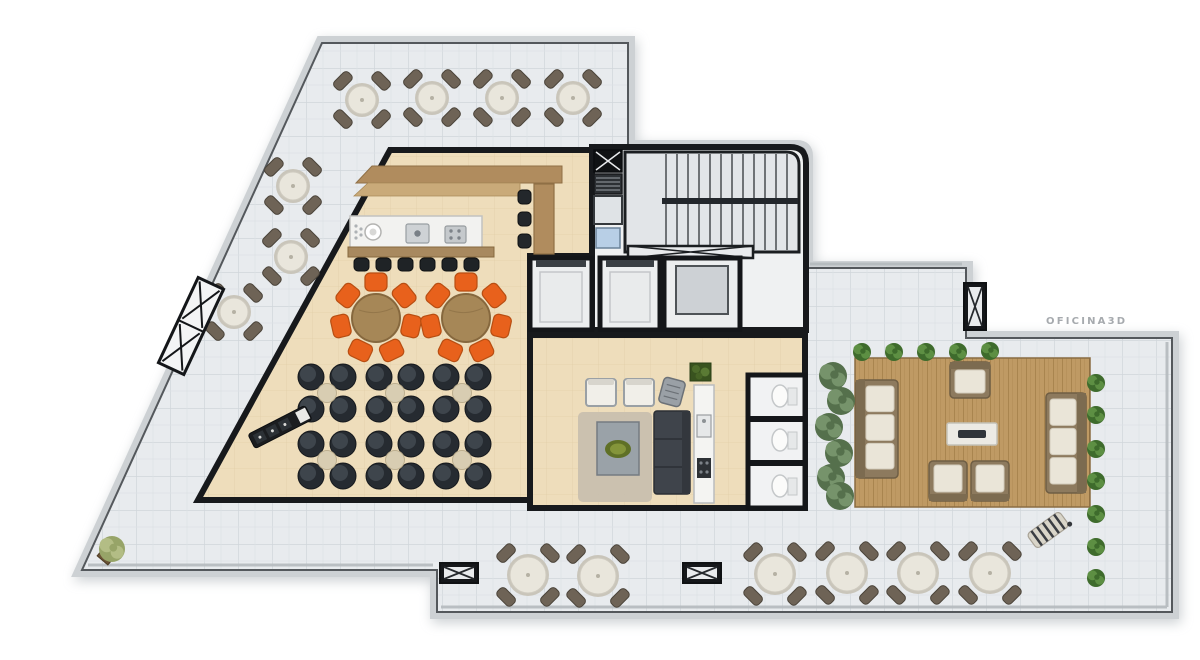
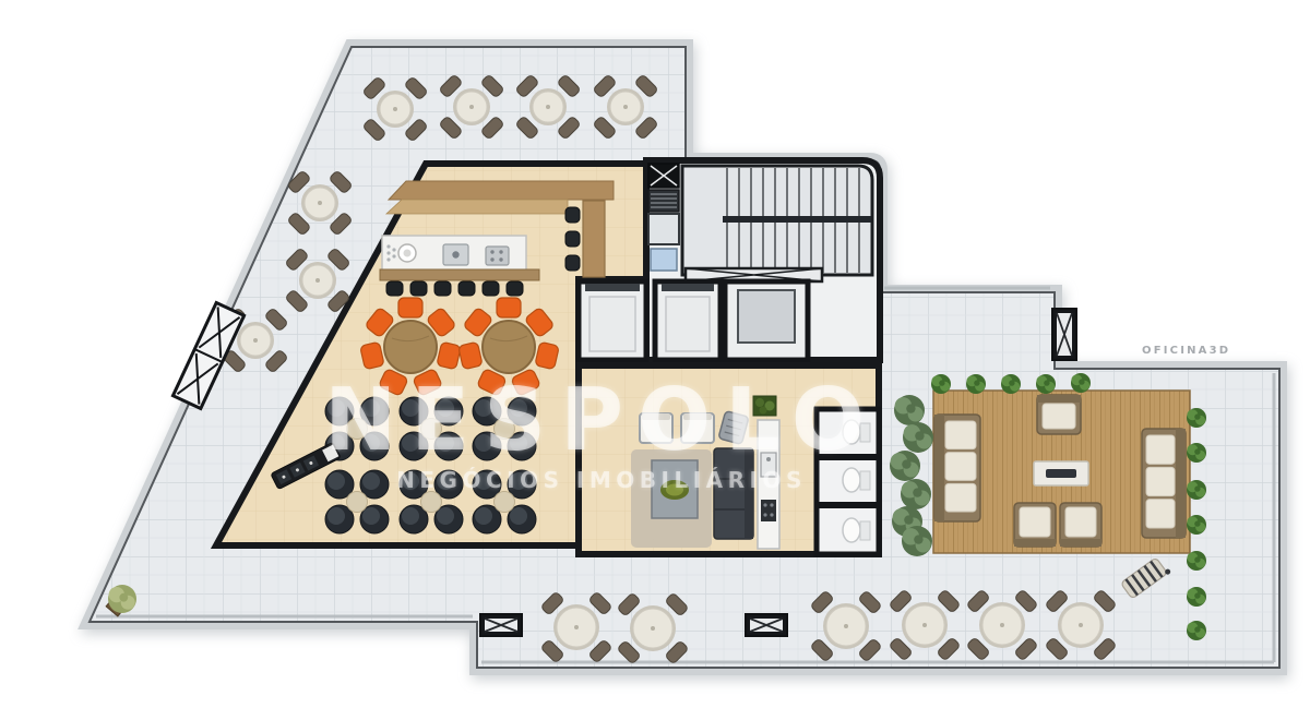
+ NESPOLO
+ NEGÓCIOS IMOBILIÁRIOS
  OFICINA3D
